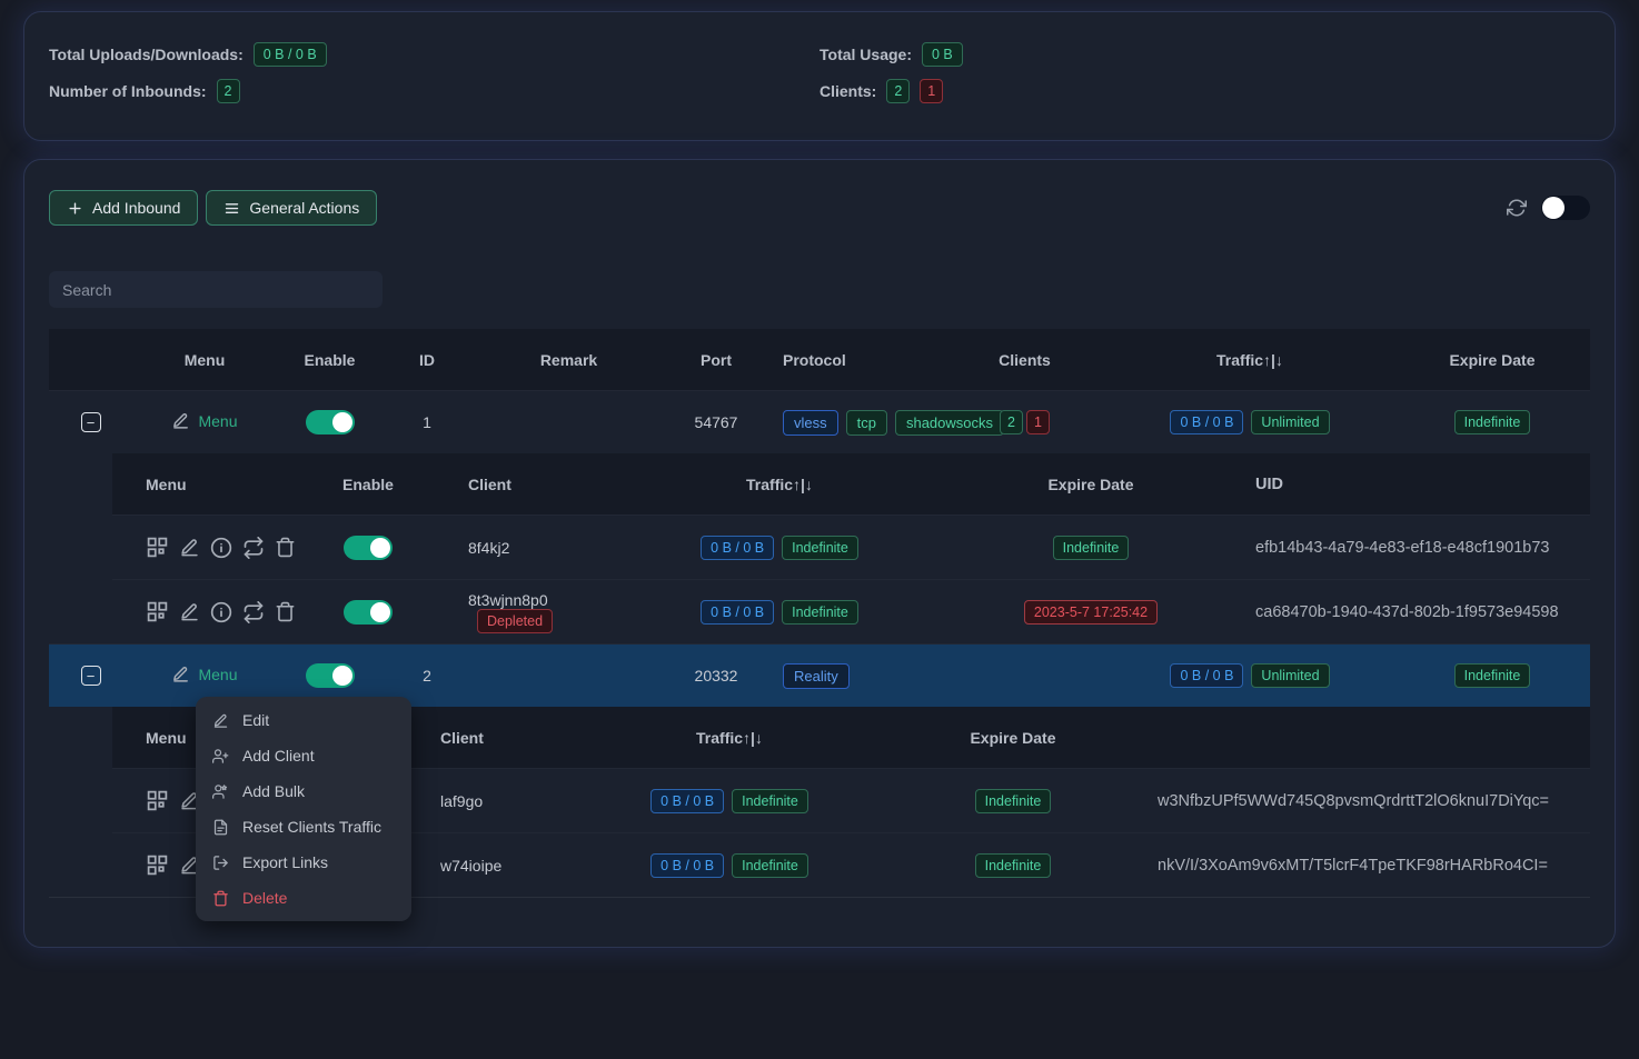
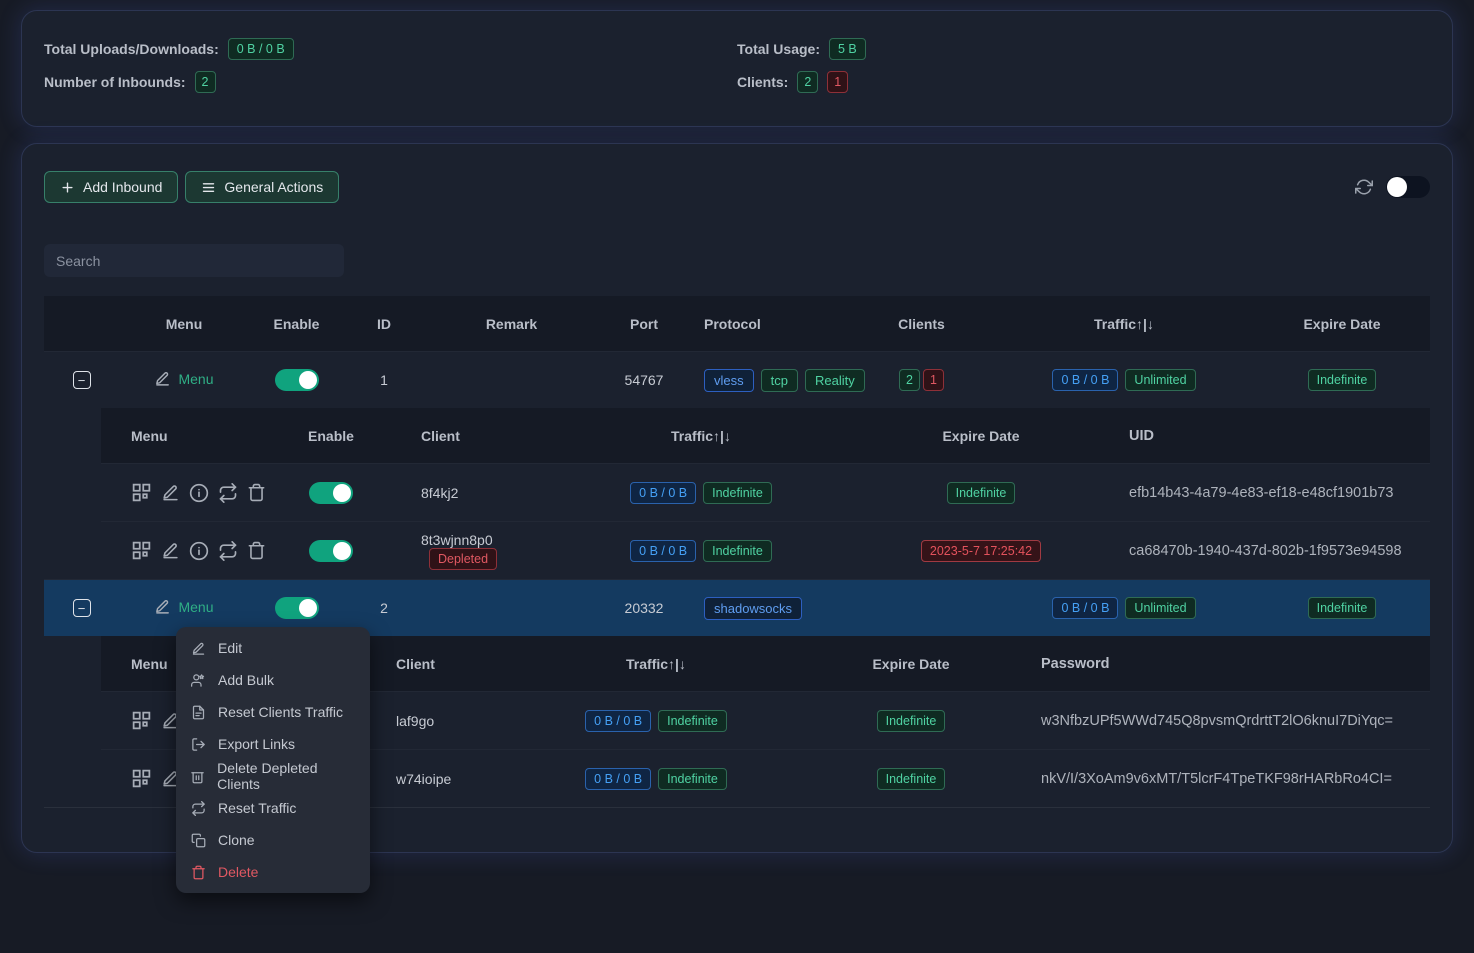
  Total Uploads/Downloads:
  0 B / 0 B
  Number of Inbounds:
  2
  Total Usage:
- 0 B
+ 5 B
  Clients:
  2
  1
  Add Inbound
  General Actions
  Search
  Menu
  Enable
  ID
  Remark
  Port
  Protocol
  Clients
  Traffic↑|↓
  Expire Date
  −
  Menu
  1
  54767
  vless
  tcp
- shadowsocks
+ Reality
  2
  1
  0 B / 0 B
  Unlimited
  Indefinite
  Menu
  Enable
  Client
  Traffic↑|↓
  Expire Date
  UID
  8f4kj2
  0 B / 0 B
  Indefinite
  Indefinite
  efb14b43-4a79-4e83-ef18-e48cf1901b73
  8t3wjnn8p0 Depleted
  0 B / 0 B
  Indefinite
  2023-5-7 17:25:42
  ca68470b-1940-437d-802b-1f9573e94598
  −
  Menu
  2
  20332
- Reality
+ shadowsocks
  0 B / 0 B
  Unlimited
  Indefinite
  Menu
  Client
  Traffic↑|↓
  Expire Date
+ Password
  laf9go
  0 B / 0 B
  Indefinite
  Indefinite
  w3NfbzUPf5WWd745Q8pvsmQrdrttT2lO6knuI7DiYqc=
  w74ioipe
  0 B / 0 B
  Indefinite
  Indefinite
  nkV/I/3XoAm9v6xMT/T5lcrF4TpeTKF98rHARbRo4CI=
  Edit
- Add Client
  Add Bulk
  Reset Clients Traffic
  Export Links
+ Delete Depleted Clients
+ Reset Traffic
+ Clone
  Delete
